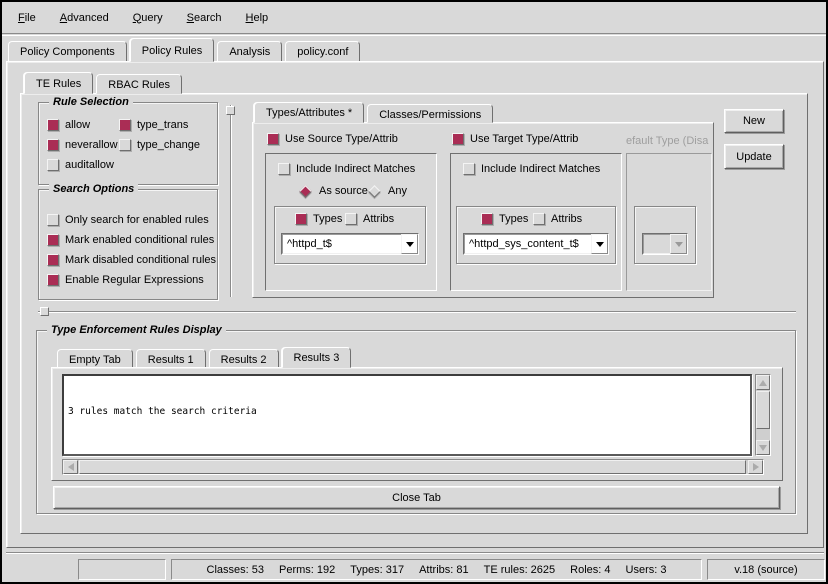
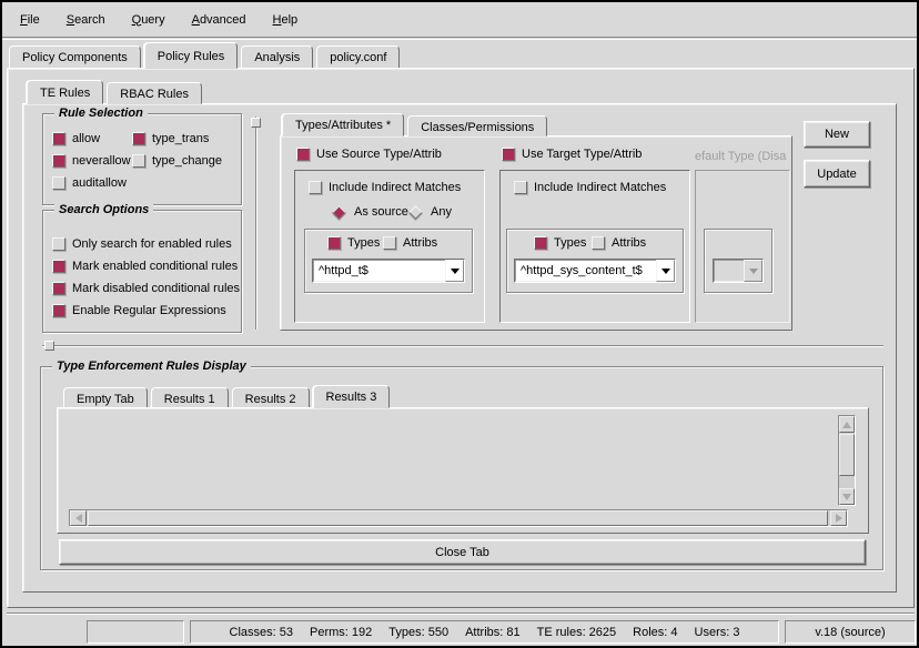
  File
- Advanced
+ Search
  Query
- Search
+ Advanced
  Help
  Policy Components
  Policy Rules
  Analysis
  policy.conf
  TE Rules
  RBAC Rules
  Rule Selection
  allow
  type_trans
  neverallow
  type_change
  auditallow
  Search Options
  Only search for enabled rules
  Mark enabled conditional rules
  Mark disabled conditional rules
  Enable Regular Expressions
  Types/Attributes *
  Classes/Permissions
  Use Source Type/Attrib
  Include Indirect Matches
  As source
  Any
  Types
  Attribs
  ^httpd_t$
  Use Target Type/Attrib
  Include Indirect Matches
  Types
  Attribs
  ^httpd_sys_content_t$
  efault Type (Disa
  New
  Update
  Type Enforcement Rules Display
  Empty Tab
  Results 1
  Results 2
  Results 3
- 3 rules match the search criteria
  Close Tab
  Classes: 53
  Perms: 192
- Types: 317
+ Types: 550
  Attribs: 81
  TE rules: 2625
  Roles: 4
  Users: 3
  v.18 (source)
